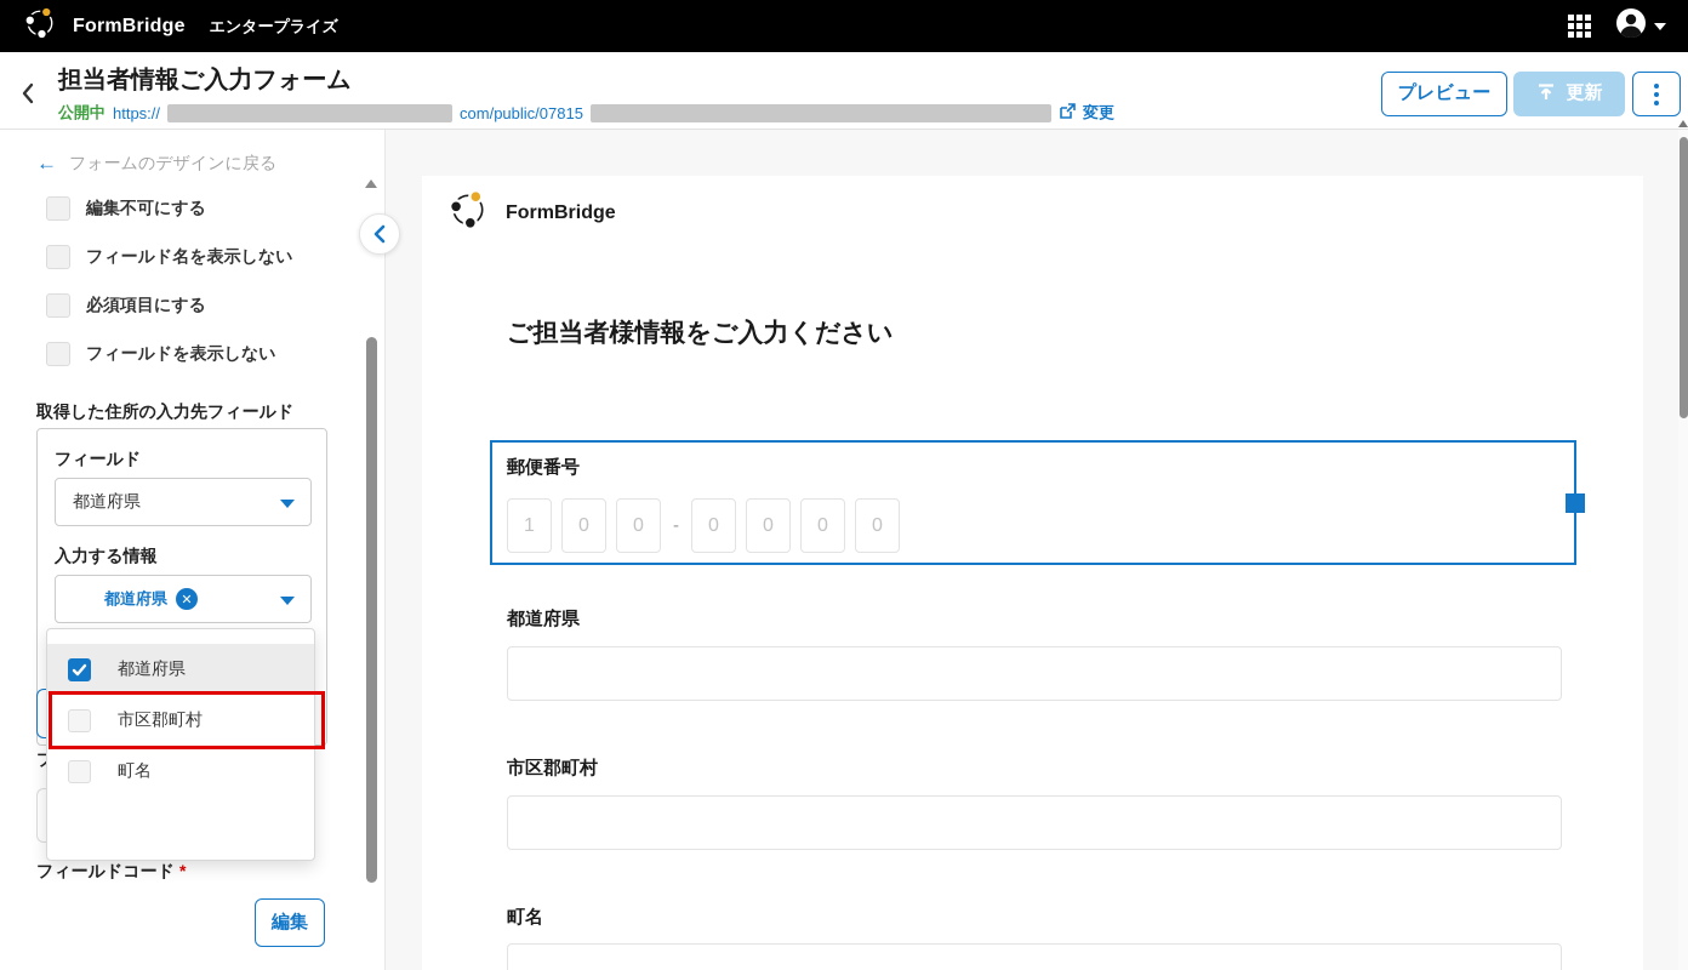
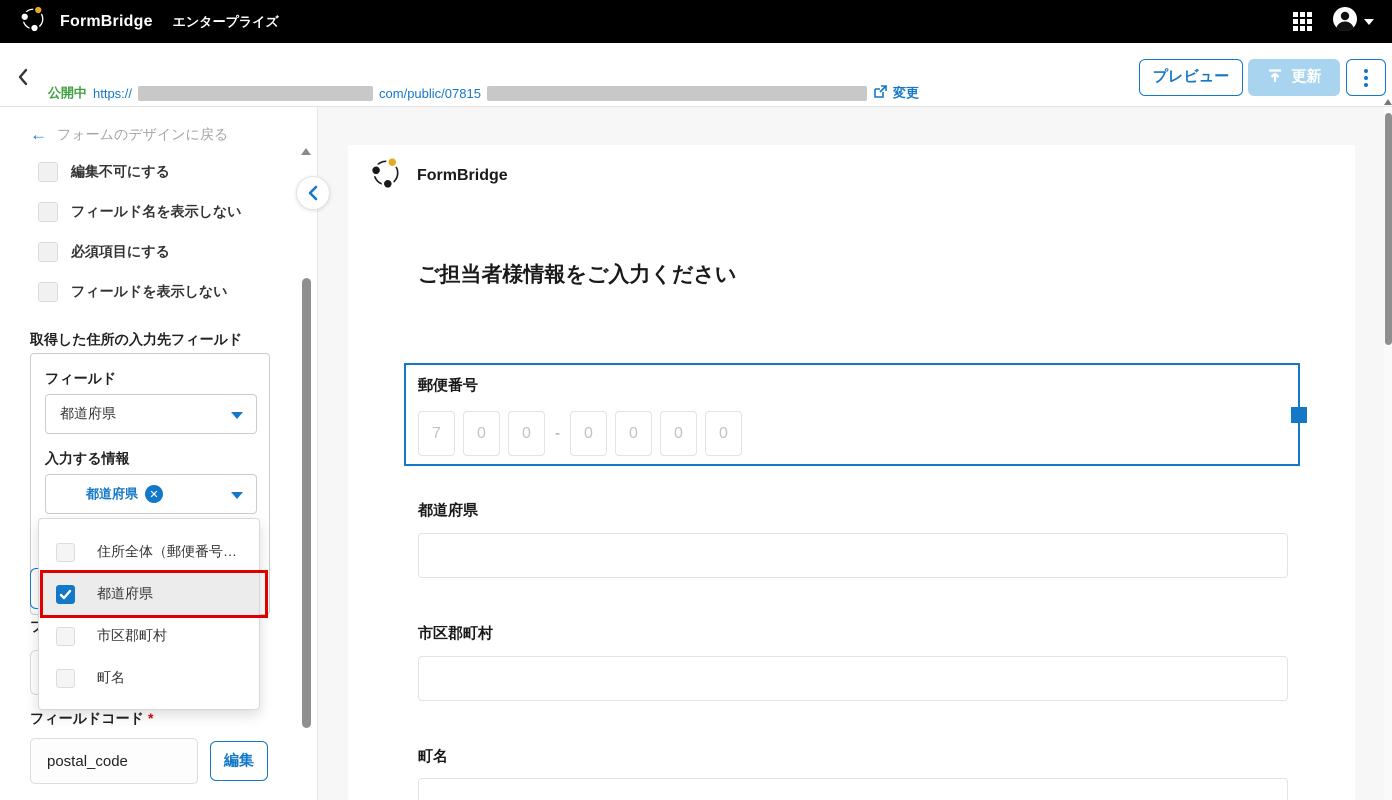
  FormBridge
  エンタープライズ
- 担当者情報ご入力フォーム
  公開中
  https://
  com/public/07815
  変更
  プレビュー
  更新
  ←
  フォームのデザインに戻る
  編集不可にする
  フィールド名を表示しない
  必須項目にする
  フィールドを表示しない
  取得した住所の入力先フィールド
  フィールド
  都道府県
  入力する情報
  都道府県
  ✕
  フィールドコード *
+ postal_code
  編集
+ 住所全体（郵便番号…
  都道府県
  市区郡町村
  町名
  FormBridge
  ご担当者様情報をご入力ください
  郵便番号
- 1
+ 7
  0
  0
  -
  0
  0
  0
  0
  都道府県
  市区郡町村
  町名
